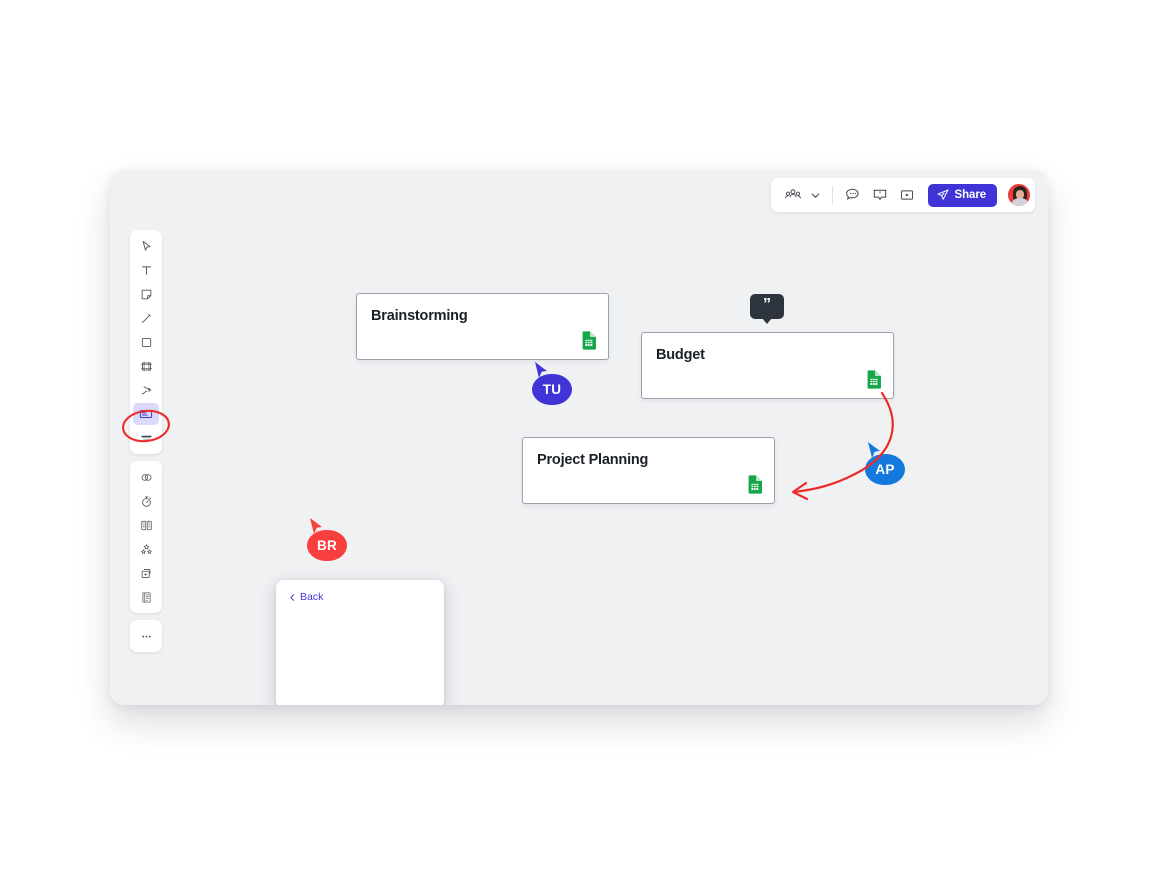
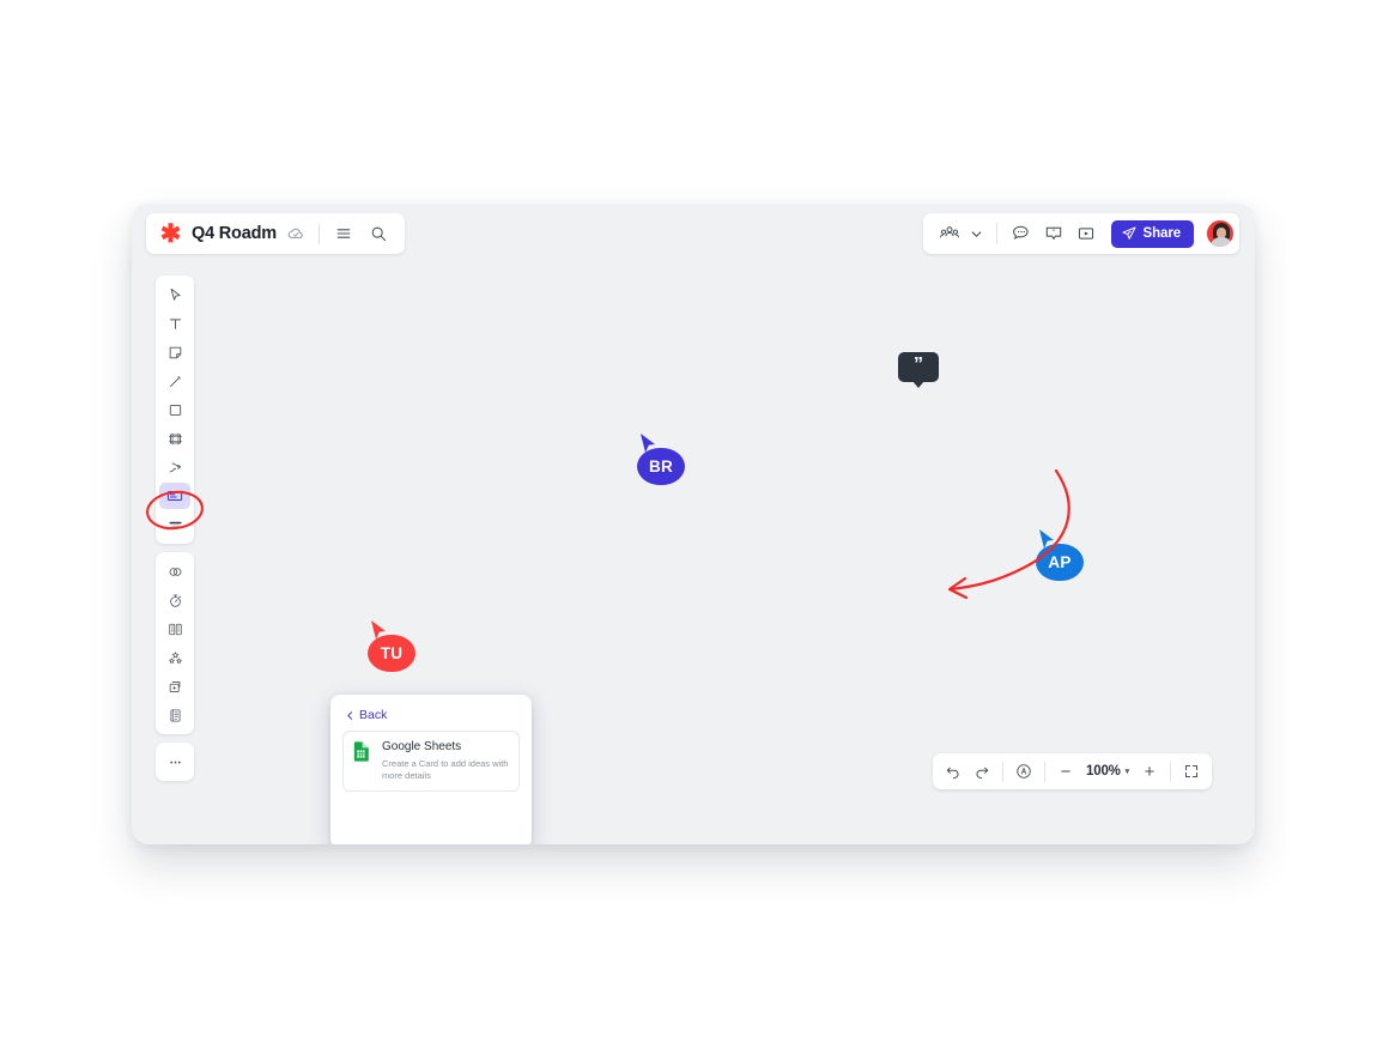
+ ✱
+ Q4 Roadm
  Share
- Brainstorming
- Budget
- Project Planning
  ”
- TU
+ BR
  AP
- BR
+ TU
  Back
+ Google Sheets
+ Create a Card to add ideas with more details
+ −
+ 100%
+ +
